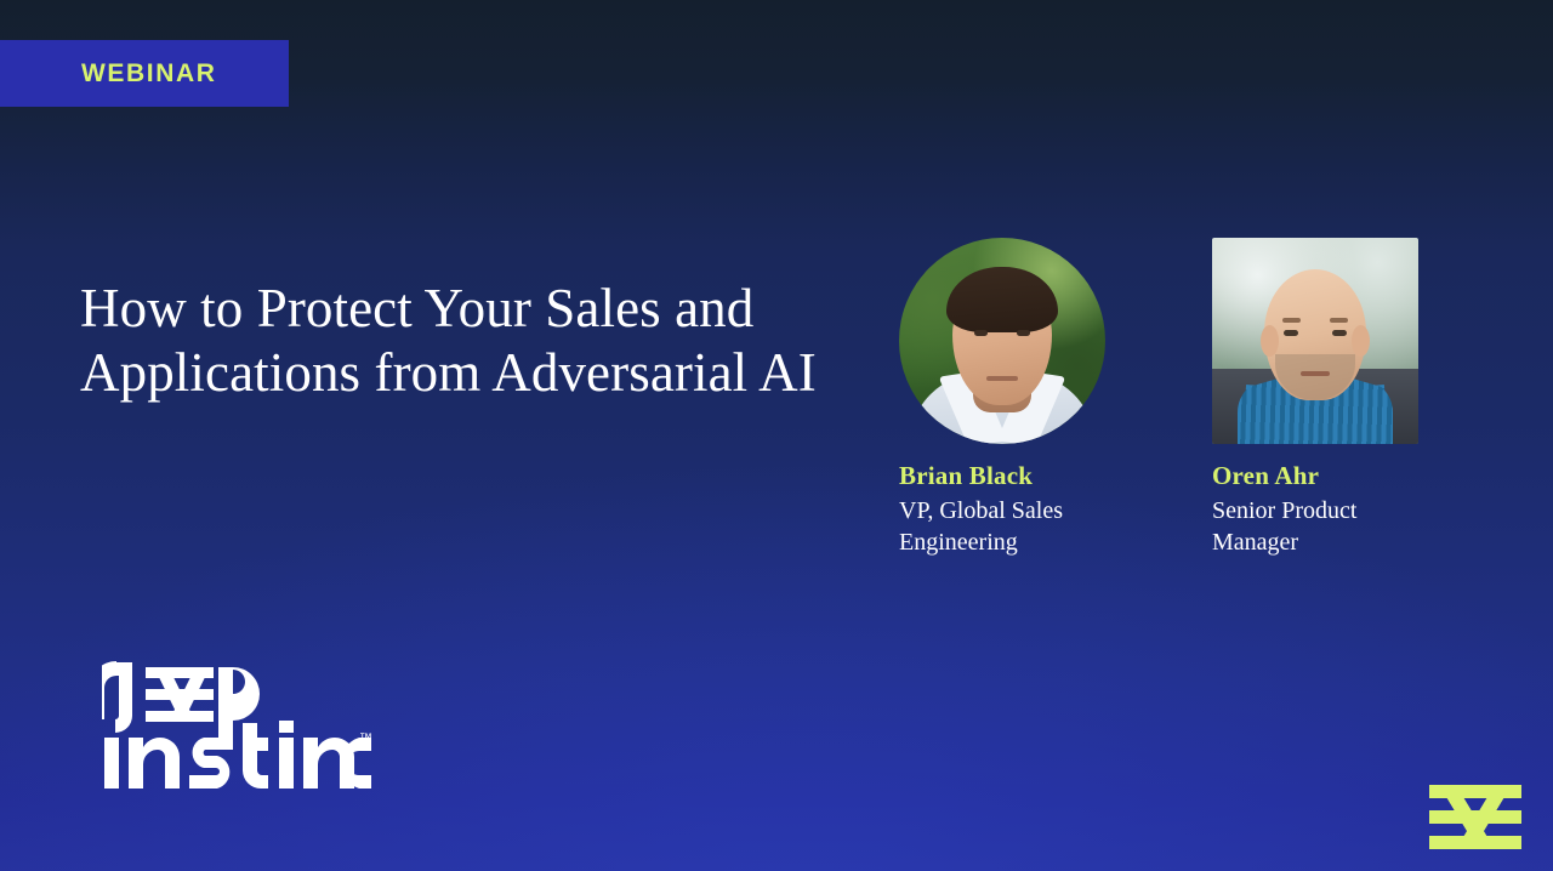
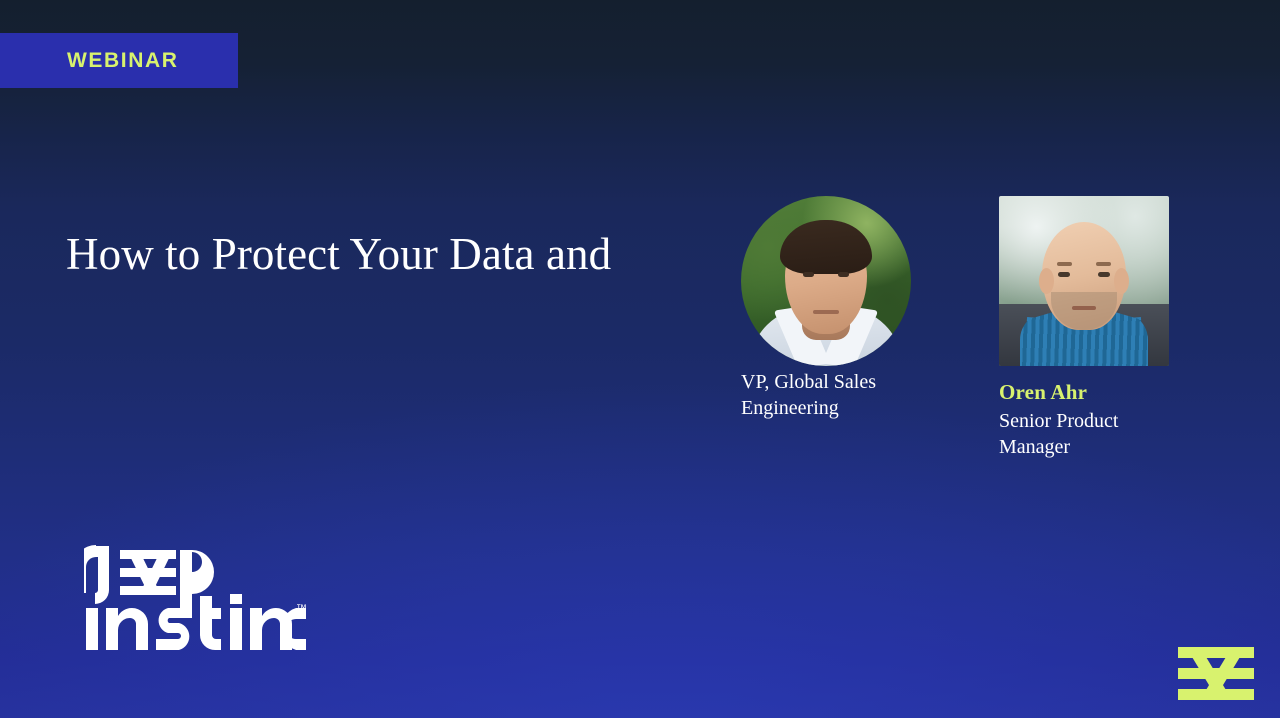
  WEBINAR
- How to Protect Your Sales and
+ How to Protect Your Data and
- Applications from Adversarial AI
- Brian Black
  VP, Global Sales
  Engineering
  Oren Ahr
  Senior Product
  Manager
  ™
